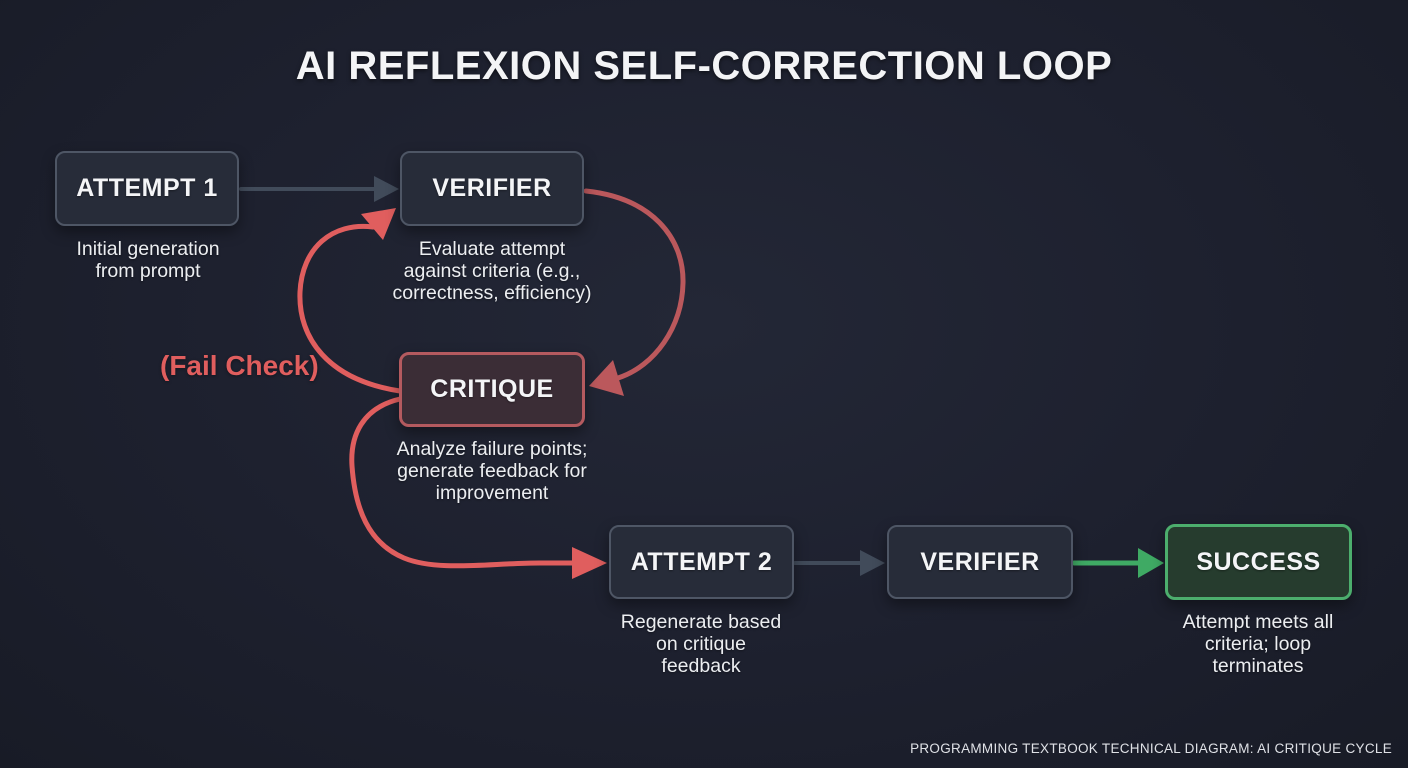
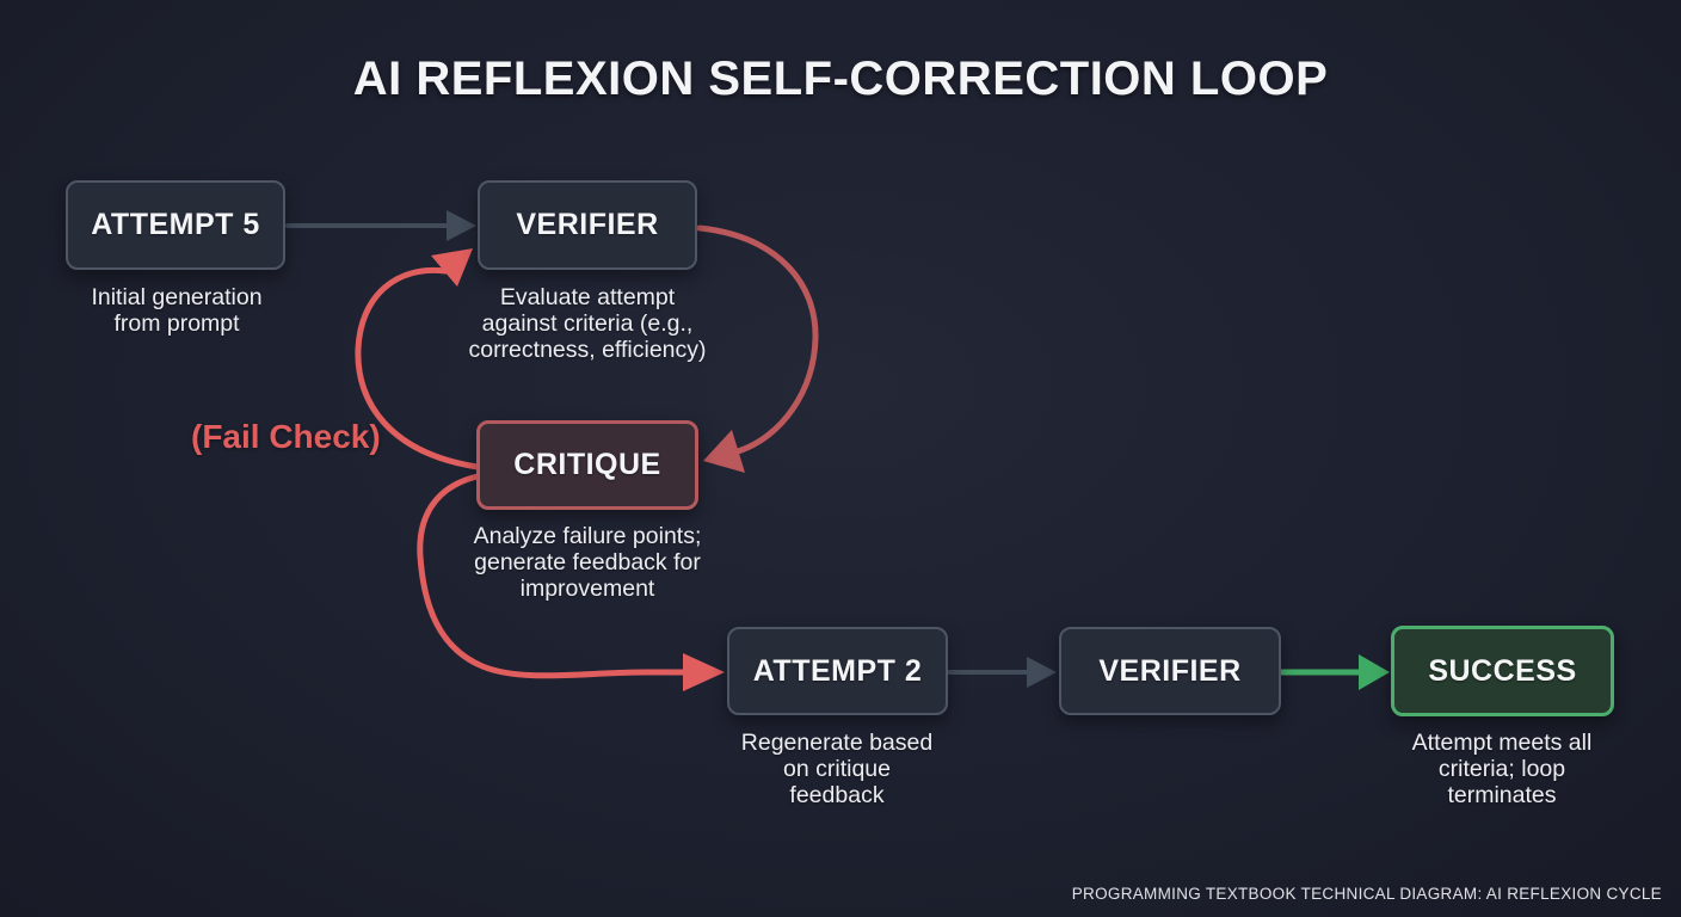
  AI REFLEXION SELF-CORRECTION LOOP
- ATTEMPT 1
+ ATTEMPT 5
  Initial generation
  from prompt
  VERIFIER
  Evaluate attempt
  against criteria (e.g.,
  correctness, efficiency)
  (Fail Check)
  CRITIQUE
  Analyze failure points;
  generate feedback for
  improvement
  ATTEMPT 2
  Regenerate based
  on critique
  feedback
  VERIFIER
  SUCCESS
  Attempt meets all
  criteria; loop
  terminates
- PROGRAMMING TEXTBOOK TECHNICAL DIAGRAM: AI CRITIQUE CYCLE
+ PROGRAMMING TEXTBOOK TECHNICAL DIAGRAM: AI REFLEXION CYCLE
